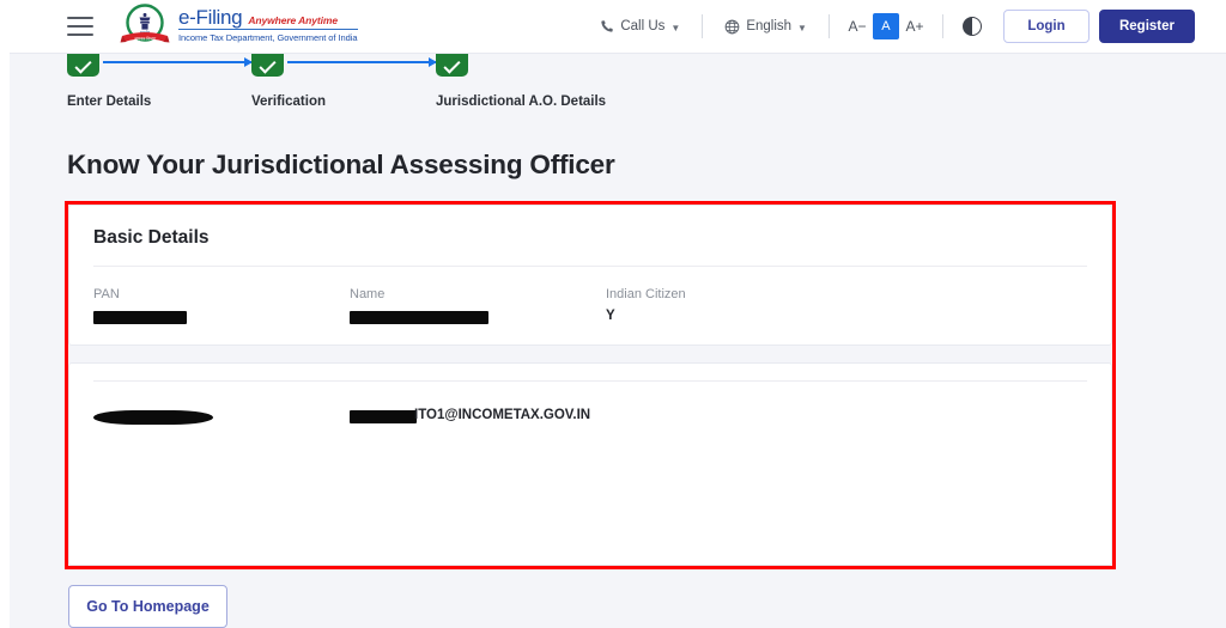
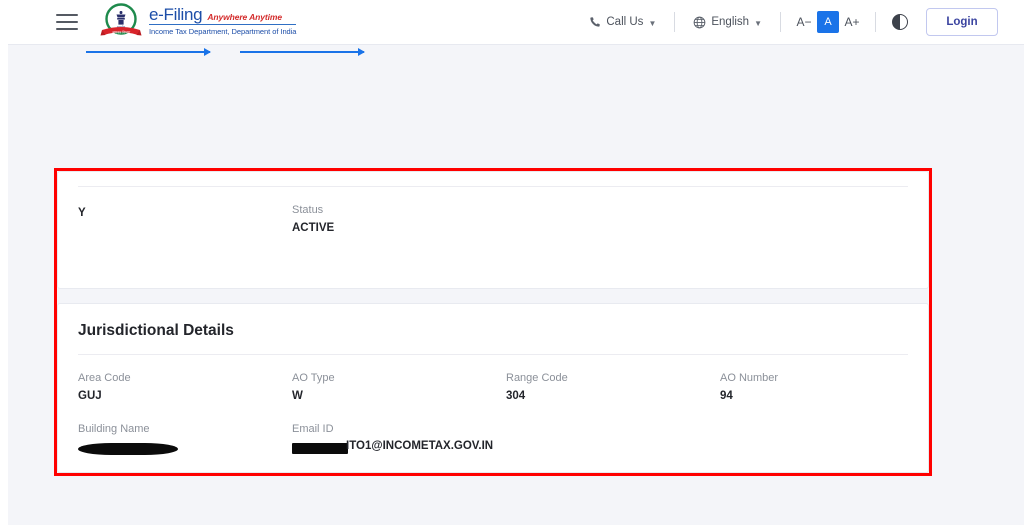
  e-Filing
  Anywhere Anytime
- Income Tax Department, Government of India
+ Income Tax Department, Department of India
  Call Us
  ▼
  English
  ▼
  A−
  A
  A+
  Login
- Register
- Enter Details
- Verification
- Jurisdictional A.O. Details
- Know Your Jurisdictional Assessing Officer
- Basic Details
- PAN
- Name
- Indian Citizen
  Y
+ Status
+ ACTIVE
+ Jurisdictional Details
+ Area Code
+ GUJ
+ AO Type
+ W
+ Range Code
+ 304
+ AO Number
+ 94
+ Building Name
+ Email ID
  ITO1@INCOMETAX.GOV.IN
- Go To Homepage
